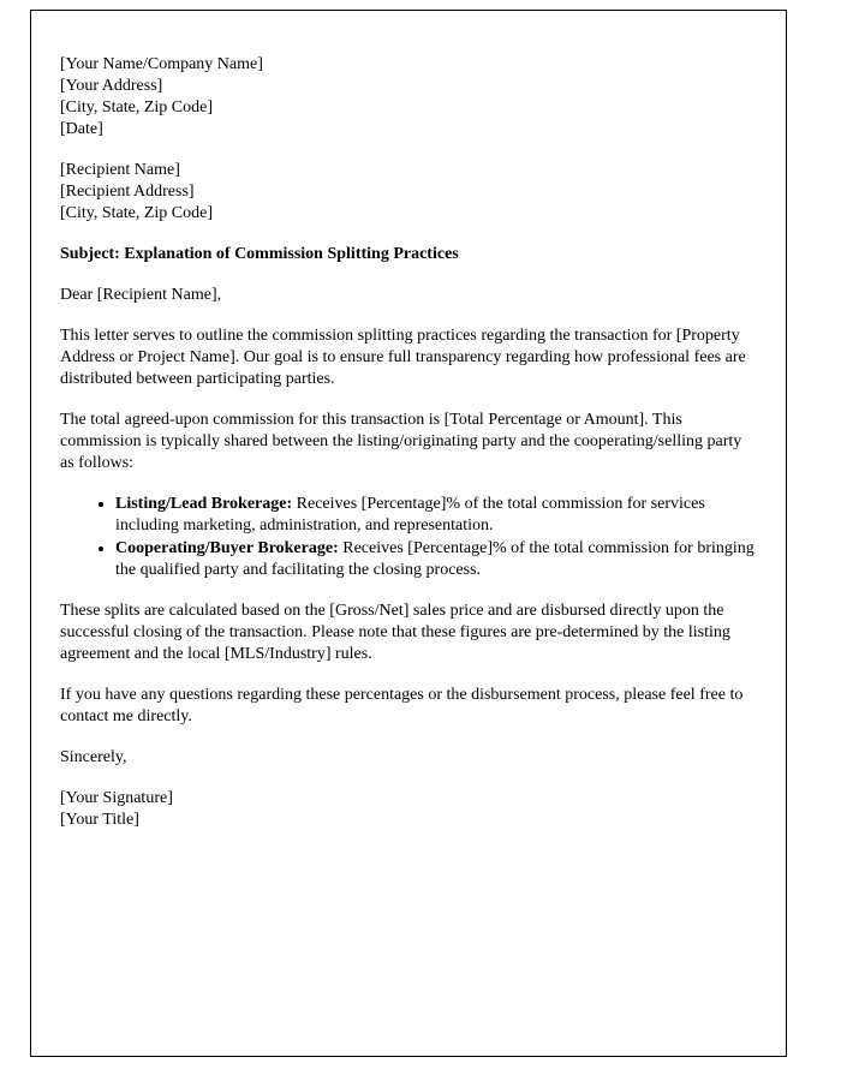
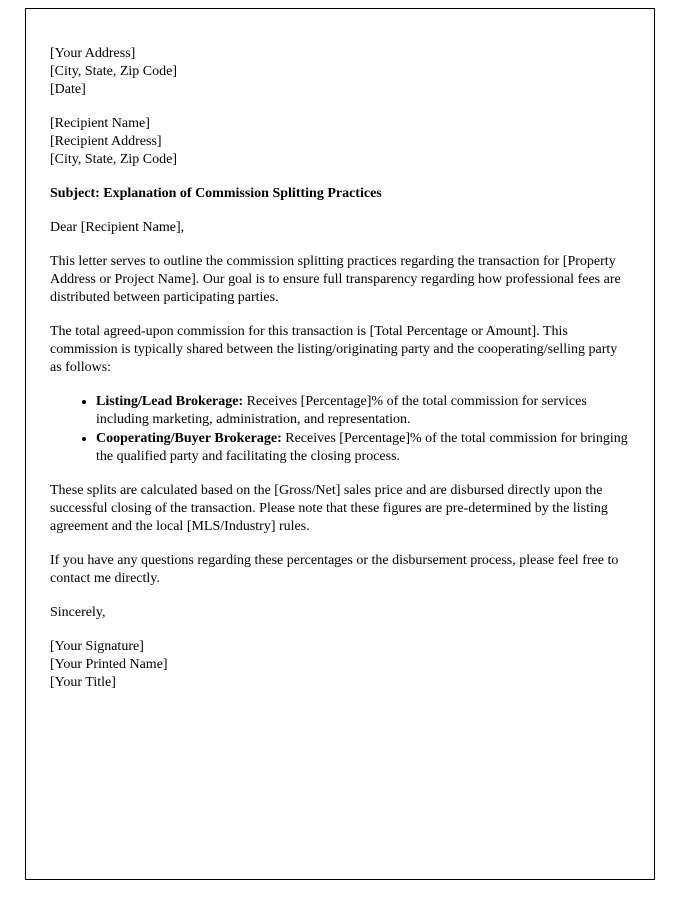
- [Your Name/Company Name]
  [Your Address]
  [City, State, Zip Code]
  [Date]
  [Recipient Name]
  [Recipient Address]
  [City, State, Zip Code]
  Subject: Explanation of Commission Splitting Practices
  Dear [Recipient Name],
  This letter serves to outline the commission splitting practices regarding the transaction for [Property Address or Project Name]. Our goal is to ensure full transparency regarding how professional fees are distributed between participating parties.
  The total agreed-upon commission for this transaction is [Total Percentage or Amount]. This commission is typically shared between the listing/originating party and the cooperating/selling party as follows:
  Listing/Lead Brokerage: Receives [Percentage]% of the total commission for services including marketing, administration, and representation.
  Cooperating/Buyer Brokerage: Receives [Percentage]% of the total commission for bringing the qualified party and facilitating the closing process.
  These splits are calculated based on the [Gross/Net] sales price and are disbursed directly upon the successful closing of the transaction. Please note that these figures are pre-determined by the listing agreement and the local [MLS/Industry] rules.
  If you have any questions regarding these percentages or the disbursement process, please feel free to contact me directly.
  Sincerely,
  [Your Signature]
+ [Your Printed Name]
  [Your Title]
